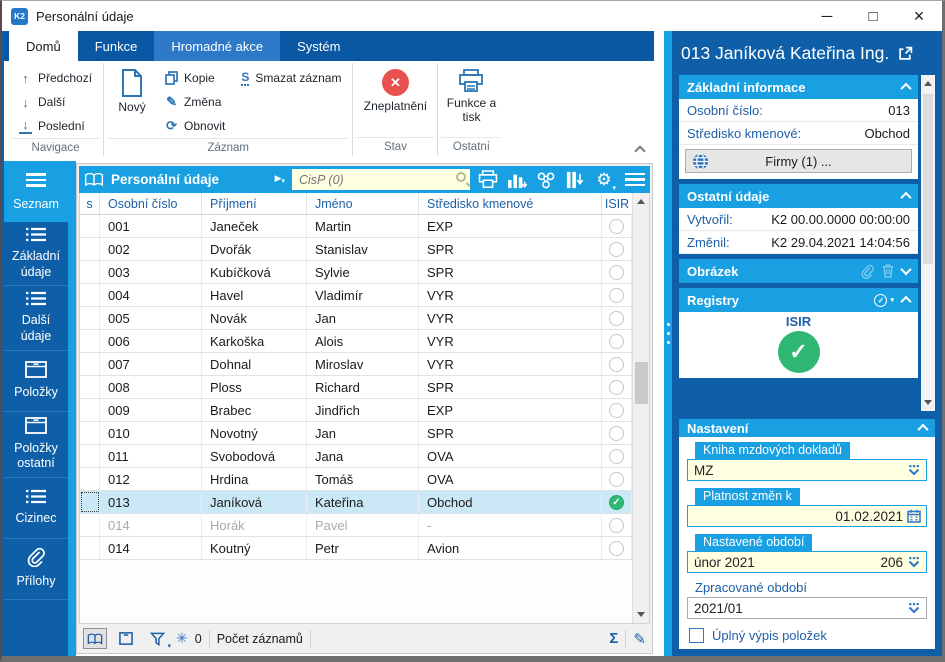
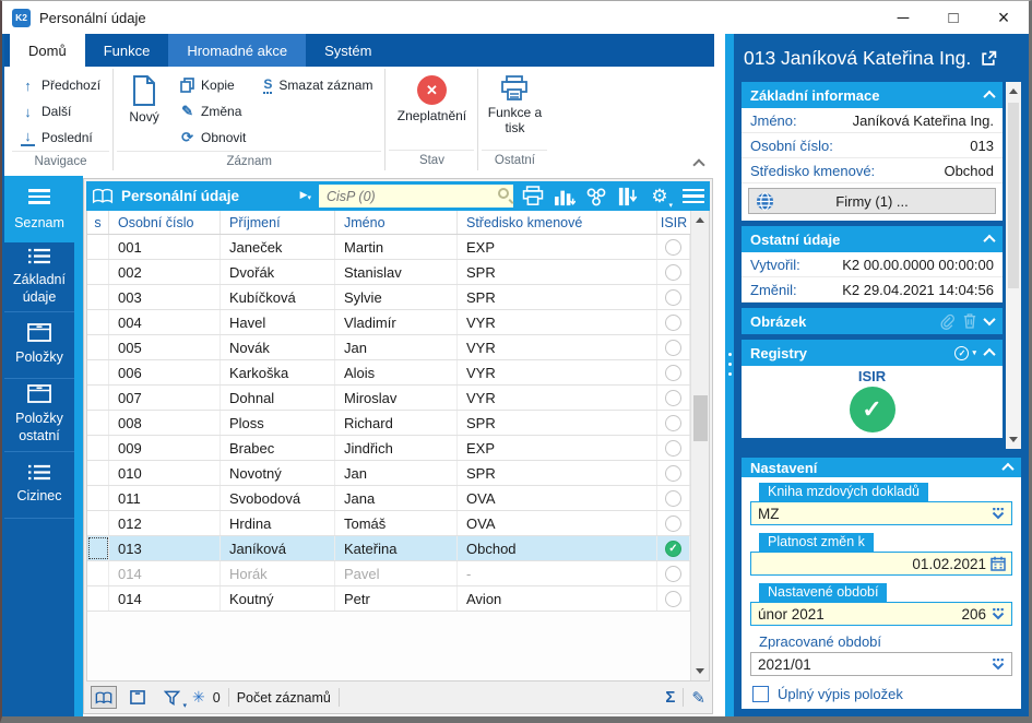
  K2
  Personální údaje
  ─
  □
  ×
  Domů
  Funkce
  Hromadné akce
  Systém
  ↑
  Předchozí
  ↓
  Další
  ↓
  Poslední
  Navigace
  Nový
  Kopie
  ✎
  Změna
  ⟳
  Obnovit
  S
  Smazat záznam
  Záznam
  ✕
  Zneplatnění
  Stav
  Funkce a tisk
  Ostatní
  Seznam
  Základní údaje
- Další údaje
  Položky
  Položky ostatní
  Cizinec
- Přílohy
  Personální údaje
  CisP (0)
  ⚙
  s
  Osobní číslo
  Příjmení
  Jméno
  Středisko kmenové
  ISIR
  001
  Janeček
  Martin
  EXP
  002
  Dvořák
  Stanislav
  SPR
  003
  Kubíčková
  Sylvie
  SPR
  004
  Havel
  Vladimír
  VYR
  005
  Novák
  Jan
  VYR
  006
  Karkoška
  Alois
  VYR
  007
  Dohnal
  Miroslav
  VYR
  008
  Ploss
  Richard
  SPR
  009
  Brabec
  Jindřich
  EXP
  010
  Novotný
  Jan
  SPR
  011
  Svobodová
  Jana
  OVA
  012
  Hrdina
  Tomáš
  OVA
  013
  Janíková
  Kateřina
  Obchod
  ✓
  014
  Horák
  Pavel
  -
  014
  Koutný
  Petr
  Avion
  ✳
  0
  Počet záznamů
  Σ
  ✎
  013 Janíková Kateřina Ing.
  Základní informace
+ Jméno:
+ Janíková Kateřina Ing.
  Osobní číslo:
  013
  Středisko kmenové:
  Obchod
  Firmy (1) ...
  Ostatní údaje
  Vytvořil:
  K2 00.00.0000 00:00:00
  Změnil:
  K2 29.04.2021 14:04:56
  Obrázek
  Registry
  ✓
  ISIR
  ✓
  Nastavení
  Kniha mzdových dokladů
  MZ
  Platnost změn k
  01.02.2021
  Nastavené období
  únor 2021
  206
  Zpracované období
  2021/01
  Úplný výpis položek
